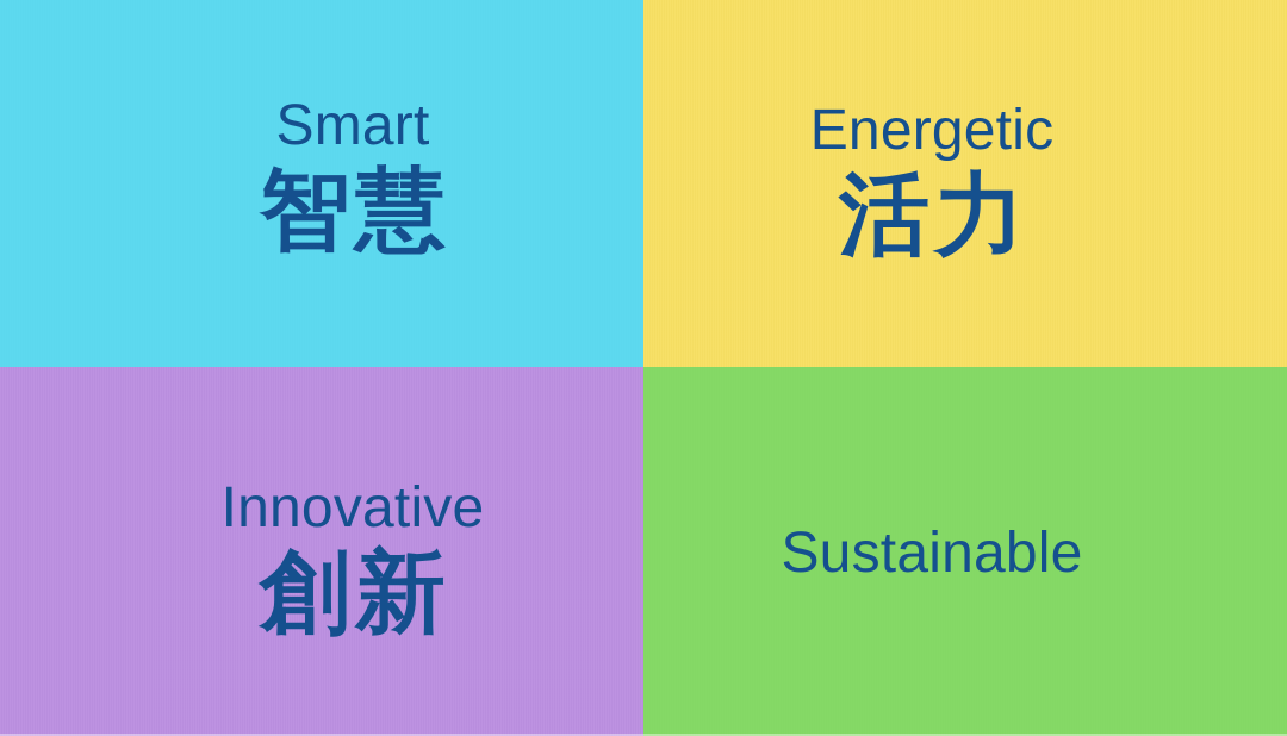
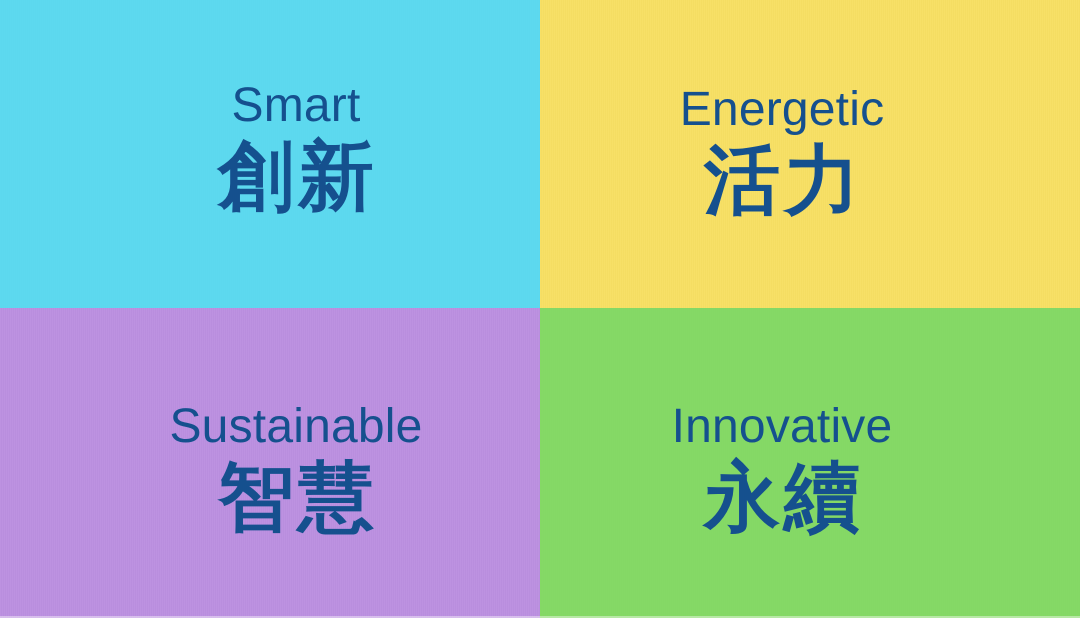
  Smart
- 智慧
+ 創新
  Energetic
  活力
- Innovative
+ Sustainable
- 創新
+ 智慧
- Sustainable
+ Innovative
+ 永續
